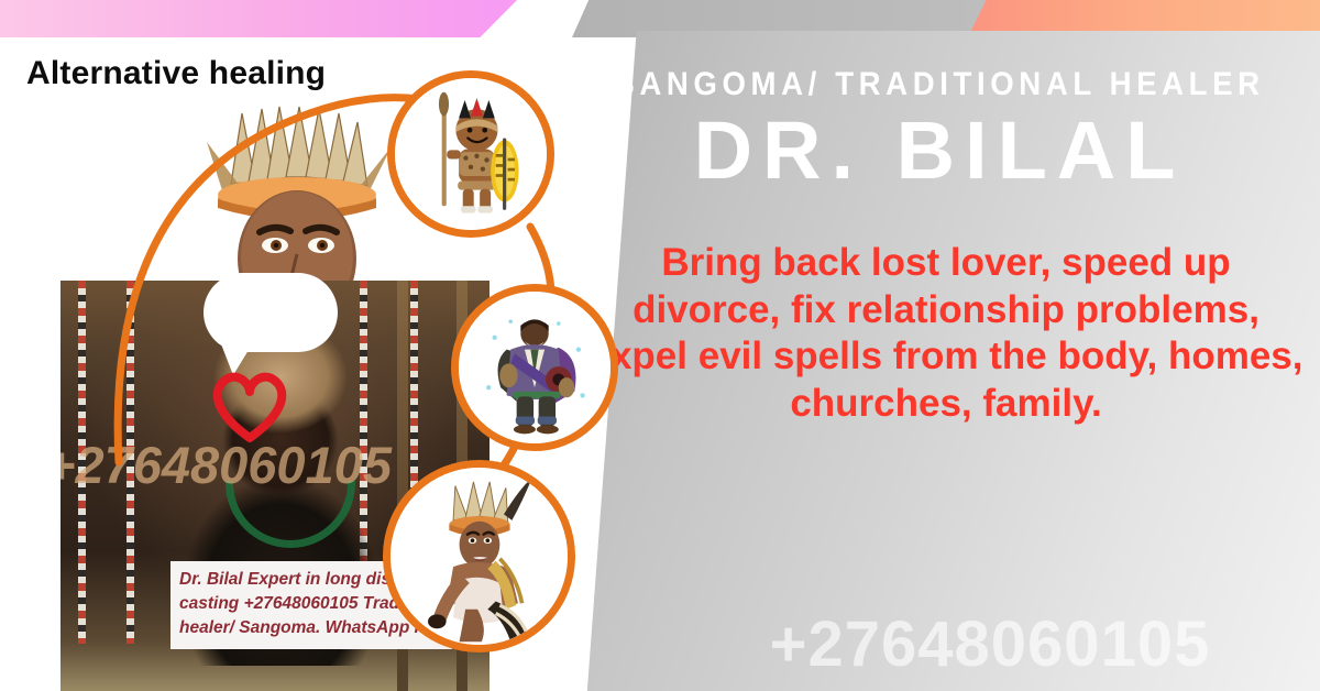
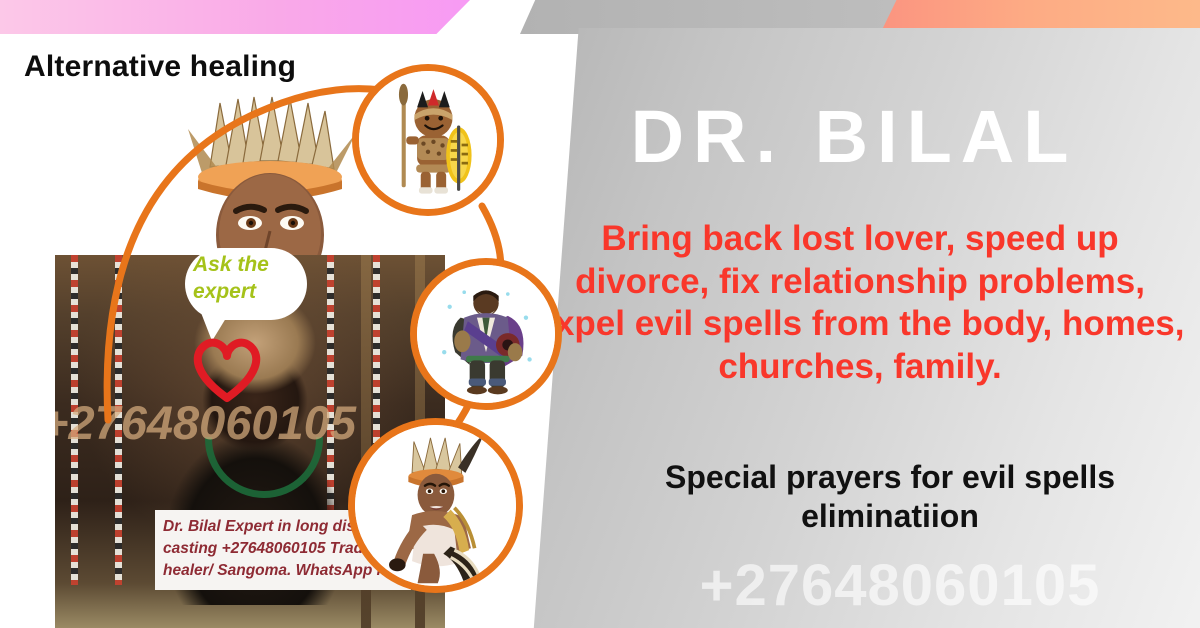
- SANGOMA/ TRADITIONAL HEALER
  DR. BILAL
  Bring back lost lover, speed up divorce, fix relationship problems, xpel evil spells from the body, homes, churches, family.
+ Special prayers for evil spells eliminatiion
  +27648060105
  Alternative healing
  +2648060105
+ Ask the
+ expert
  Dr. Bilal Expert in long di
  casting +27648060105 Tra
  healer/ Sangoma. WhatsApp
